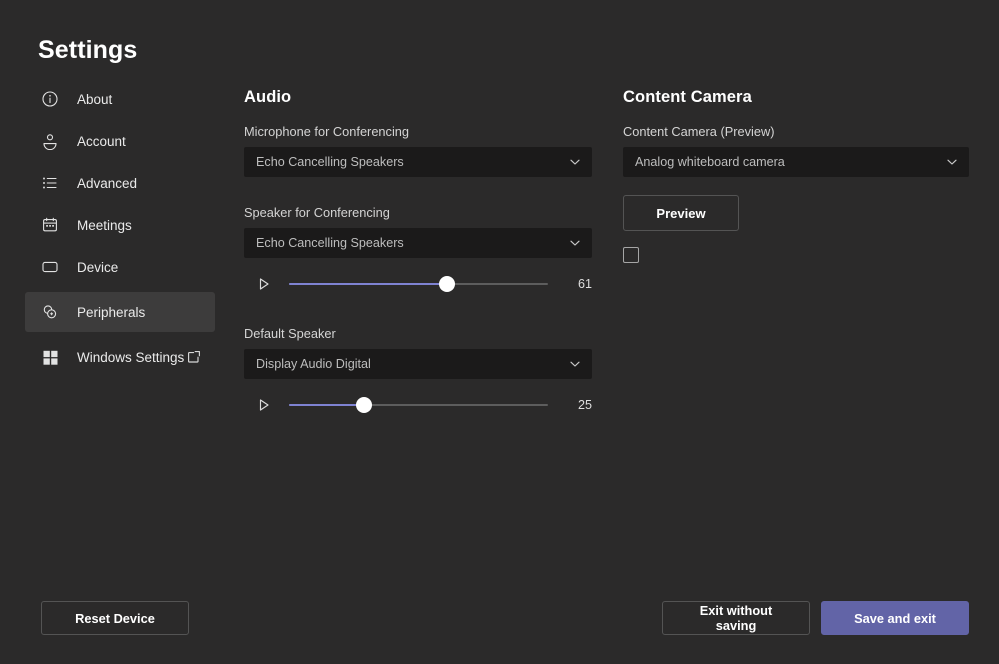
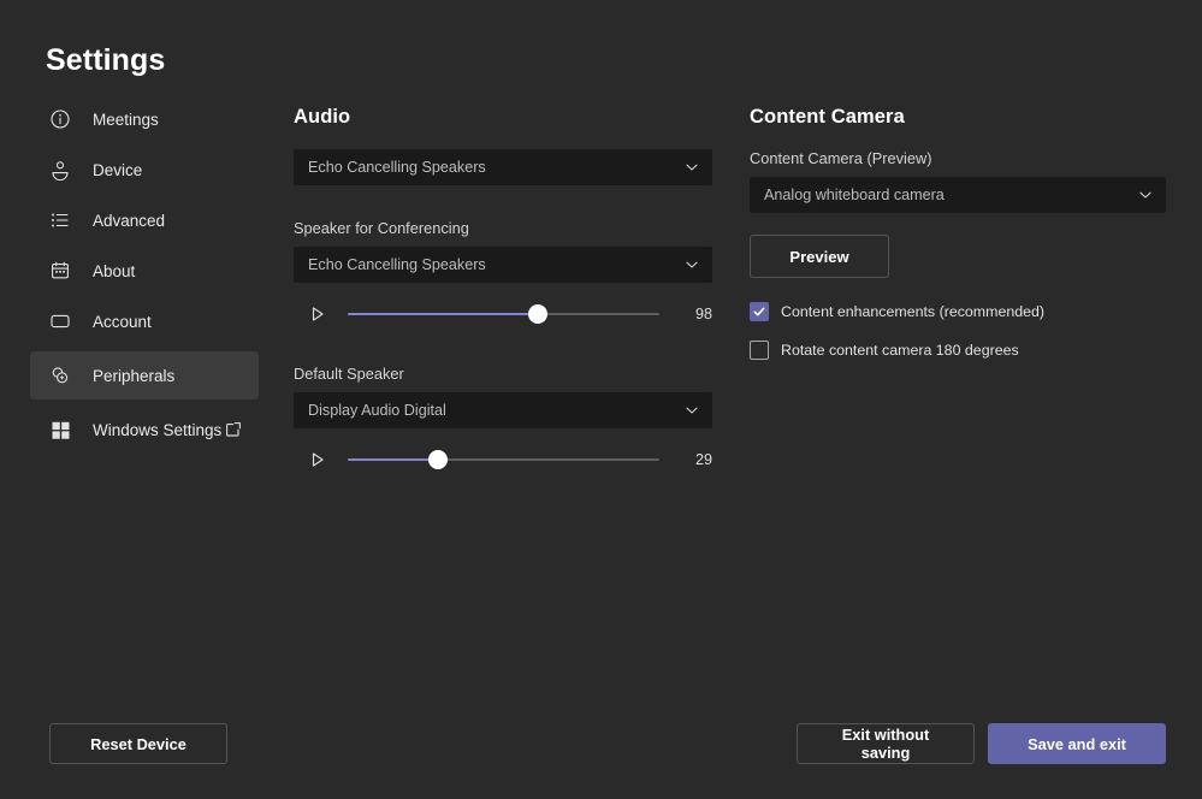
  Settings
- About
+ Meetings
- Account
+ Device
  Advanced
- Meetings
+ About
- Device
+ Account
  Peripherals
  Windows Settings
  Audio
- Microphone for Conferencing
  Echo Cancelling Speakers
  Speaker for Conferencing
  Echo Cancelling Speakers
- 61
+ 98
  Default Speaker
  Display Audio Digital
- 25
+ 29
  Content Camera
  Content Camera (Preview)
  Analog whiteboard camera
  Preview
+ Content enhancements (recommended)
+ Rotate content camera 180 degrees
  Reset Device
  Exit without saving
  Save and exit
